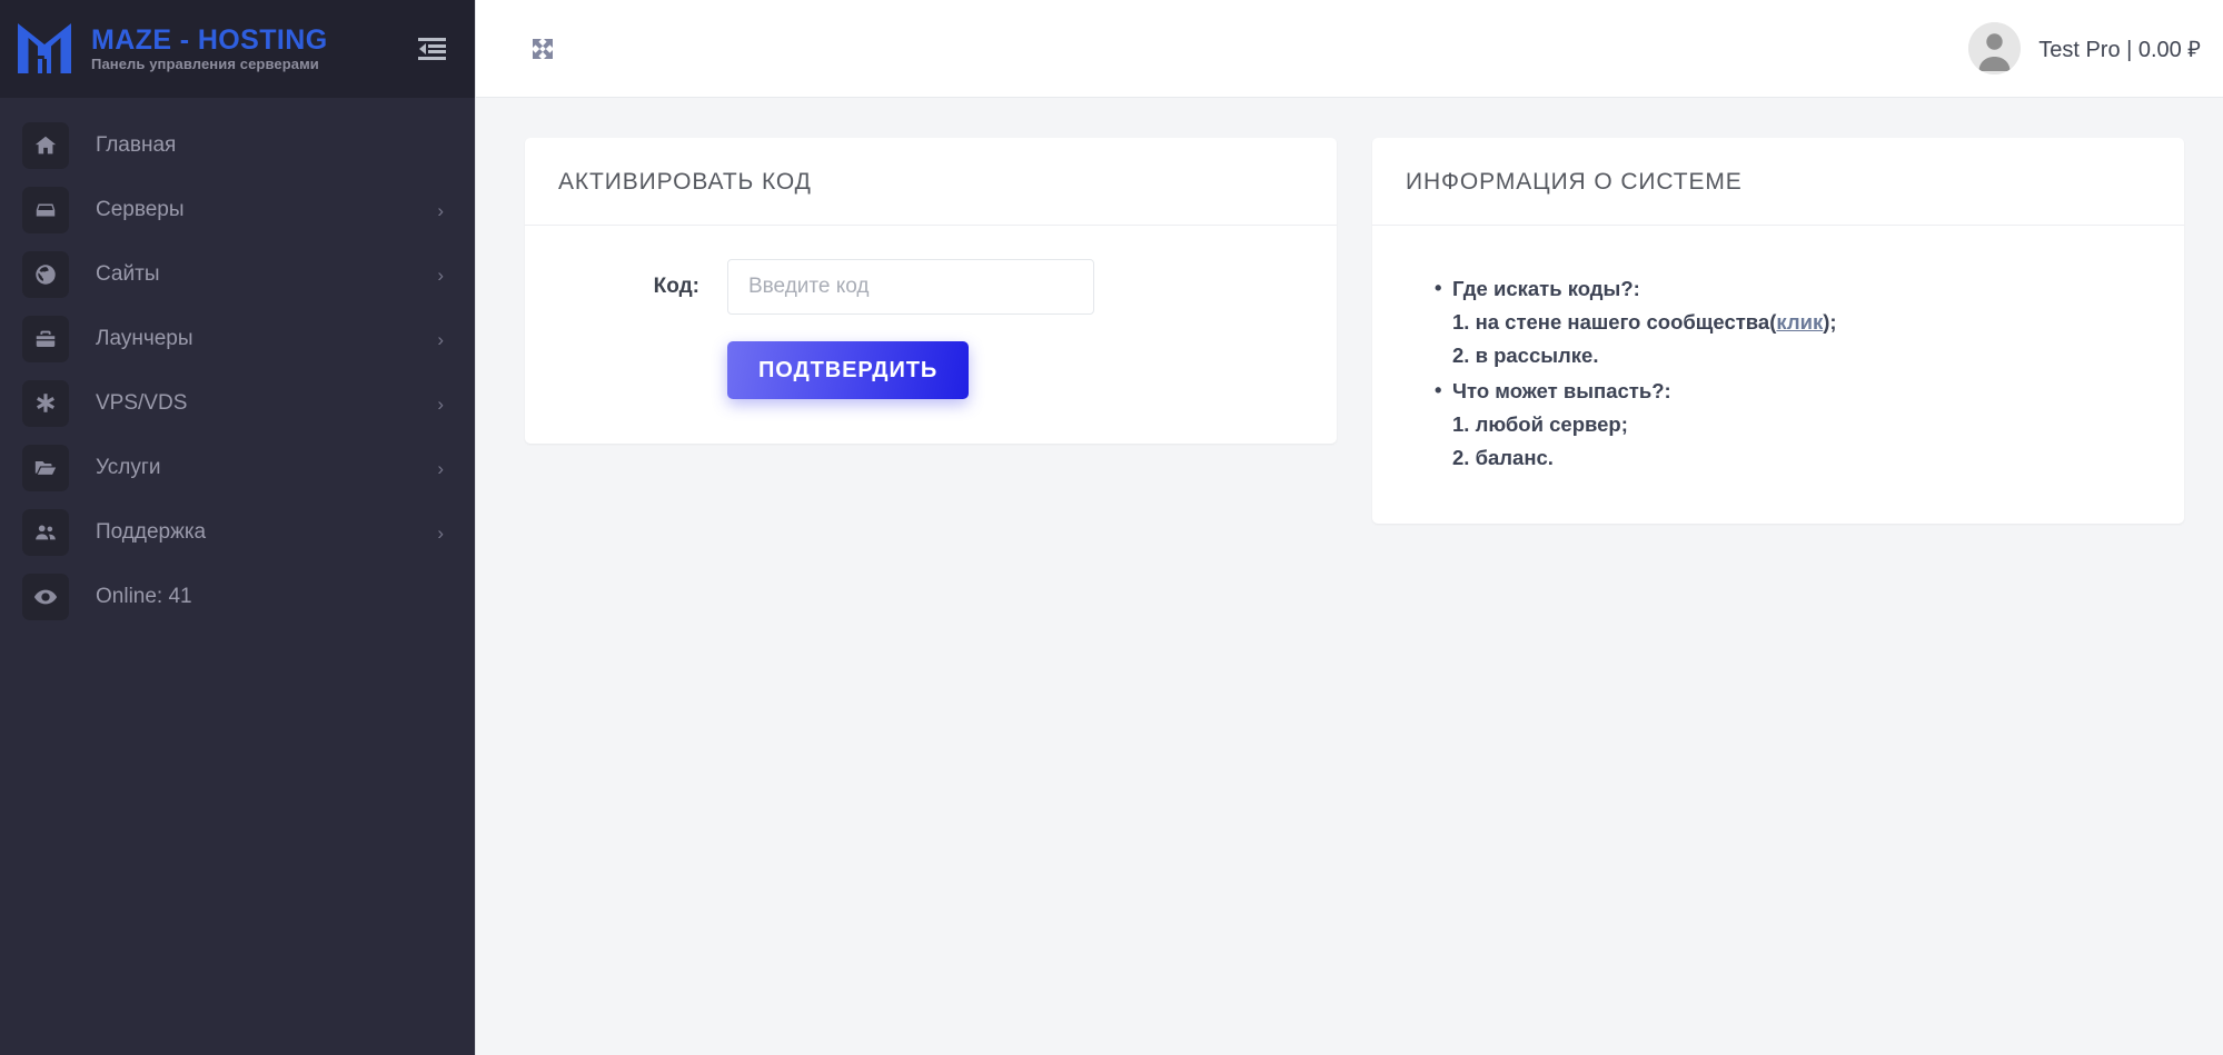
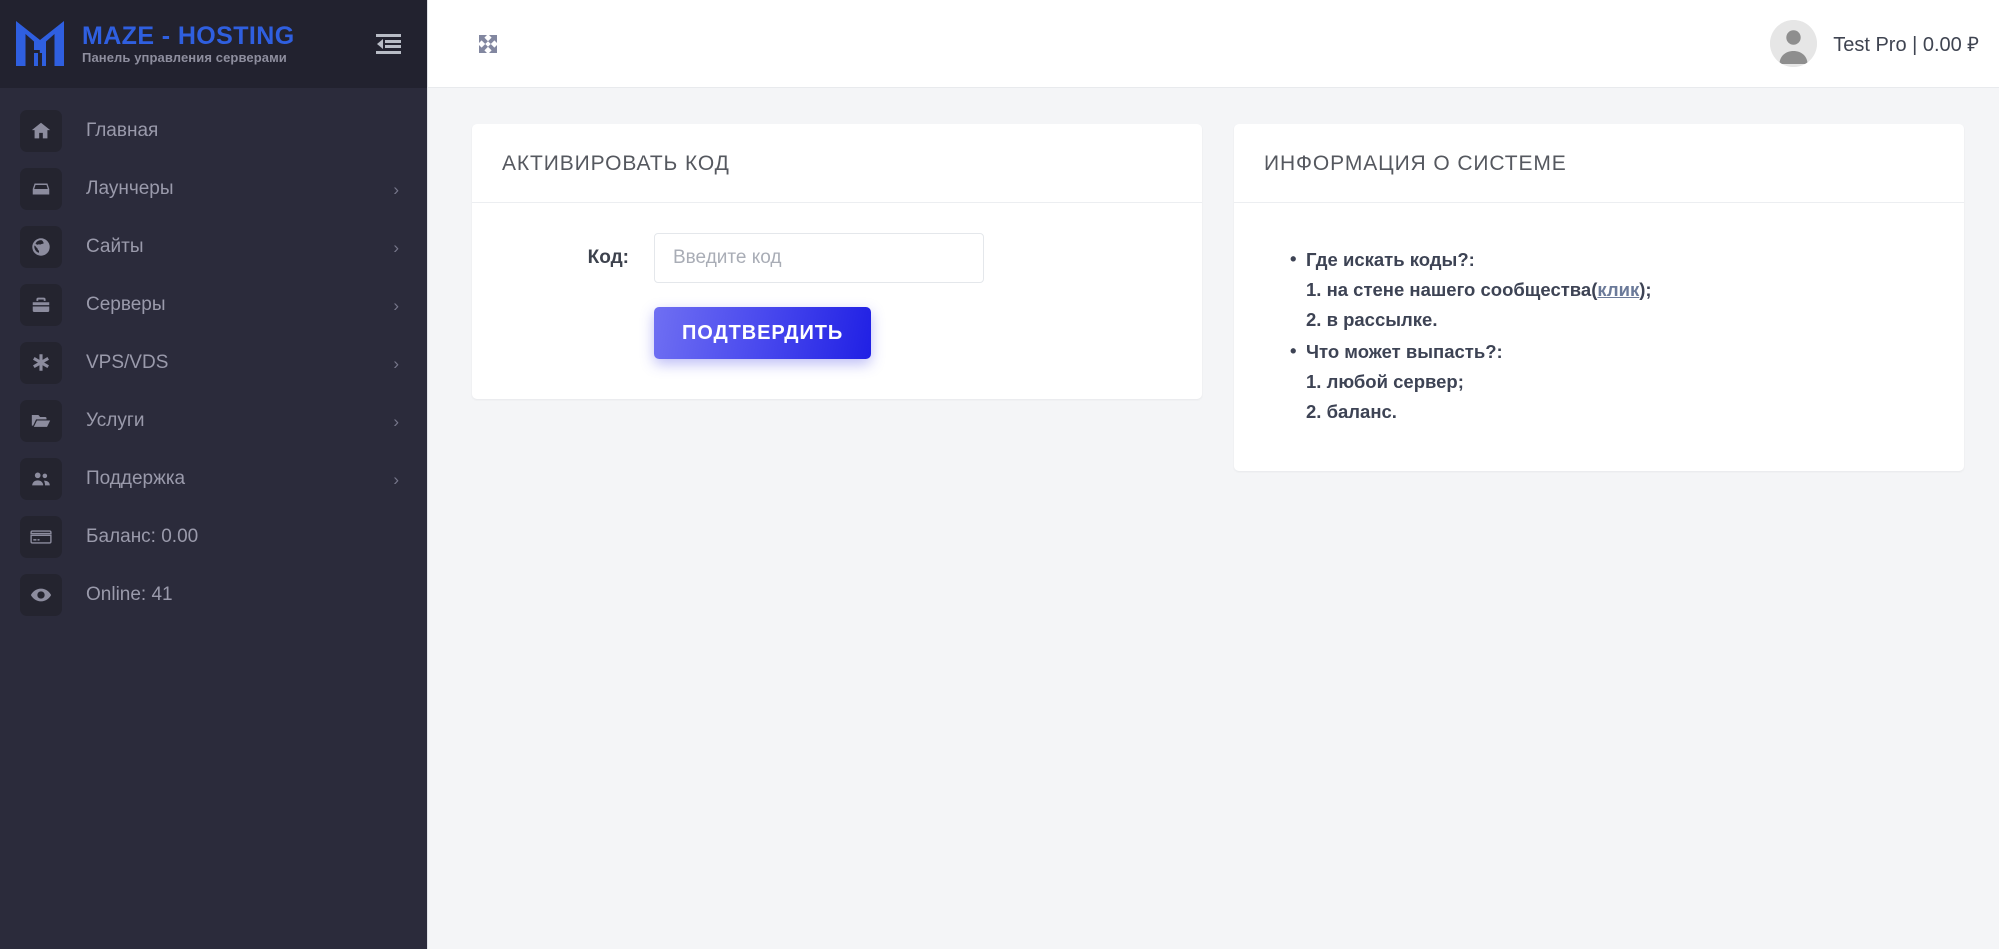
  MAZE - HOSTING
  Панель управления серверами
  Главная
- Серверы
+ Лаунчеры
  ›
  Сайты
  ›
- Лаунчеры
+ Серверы
  ›
  VPS/VDS
  ›
  Услуги
  ›
  Поддержка
  ›
+ Баланс: 0.00
  Online: 41
  Test Pro | 0.00 ₽
  АКТИВИРОВАТЬ КОД
  Код:
  Введите код
  ПОДТВЕРДИТЬ
  ИНФОРМАЦИЯ О СИСТЕМЕ
  Где искать коды?:
  1. на стене нашего сообщества(клик);
  2. в рассылке.
  Что может выпасть?:
  1. любой сервер;
  2. баланс.
